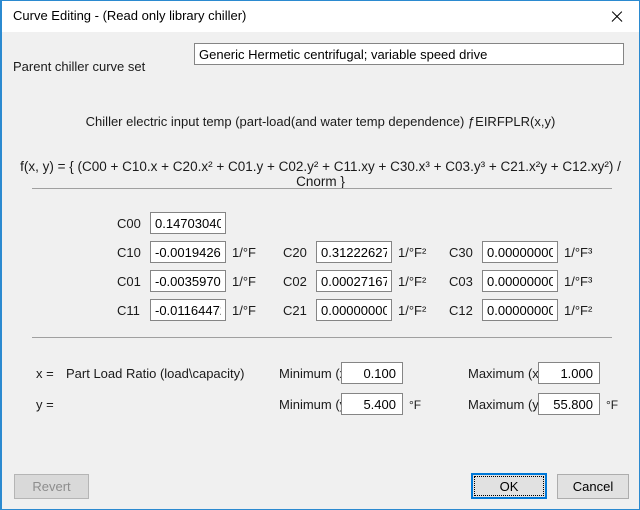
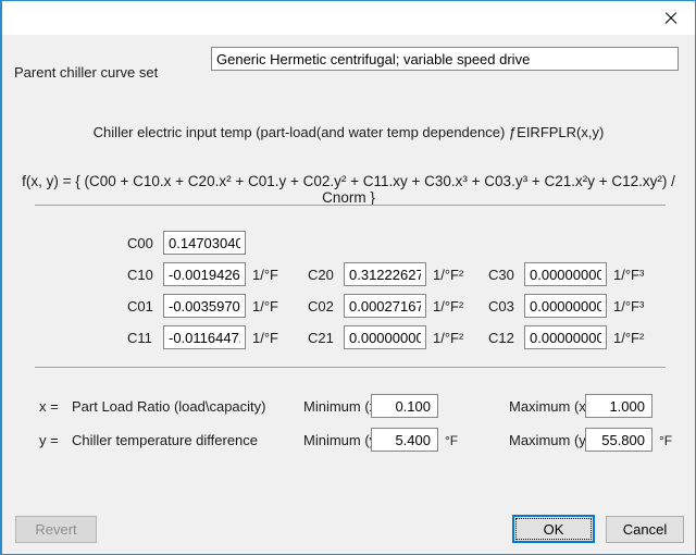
- Curve Editing - (Read only library chiller)
  Parent chiller curve set
  Generic Hermetic centrifugal; variable speed drive
  Chiller electric input temp (part-load(and water temp dependence) ƒEIRFPLR(x,y)
  f(x, y) = { (C00 + C10.x + C20.x² + C01.y + C02.y² + C11.xy + C30.x³ + C03.y³ + C21.x²y + C12.xy²) / Cnorm }
  C00
  0.14703040
  C10
  -0.0019426
  1/°F
  C20
  0.31222627
  1/°F²
  C30
  0.00000000
  1/°F³
  C01
  -0.0035970
  1/°F
  C02
  0.00027167
  1/°F²
  C03
  0.00000000
  1/°F³
  C11
  -0.0116447
  1/°F
  C21
  0.00000000
  1/°F²
  C12
  0.00000000
  1/°F²
  x =
  Part Load Ratio (load\capacity)
  Minimum (
  0.100
  Maximum (x
  1.000
  y =
+ Chiller temperature difference
  Minimum (
  5.400
  °F
  Maximum (y
  55.800
  °F
  Revert
  OK
  Cancel
